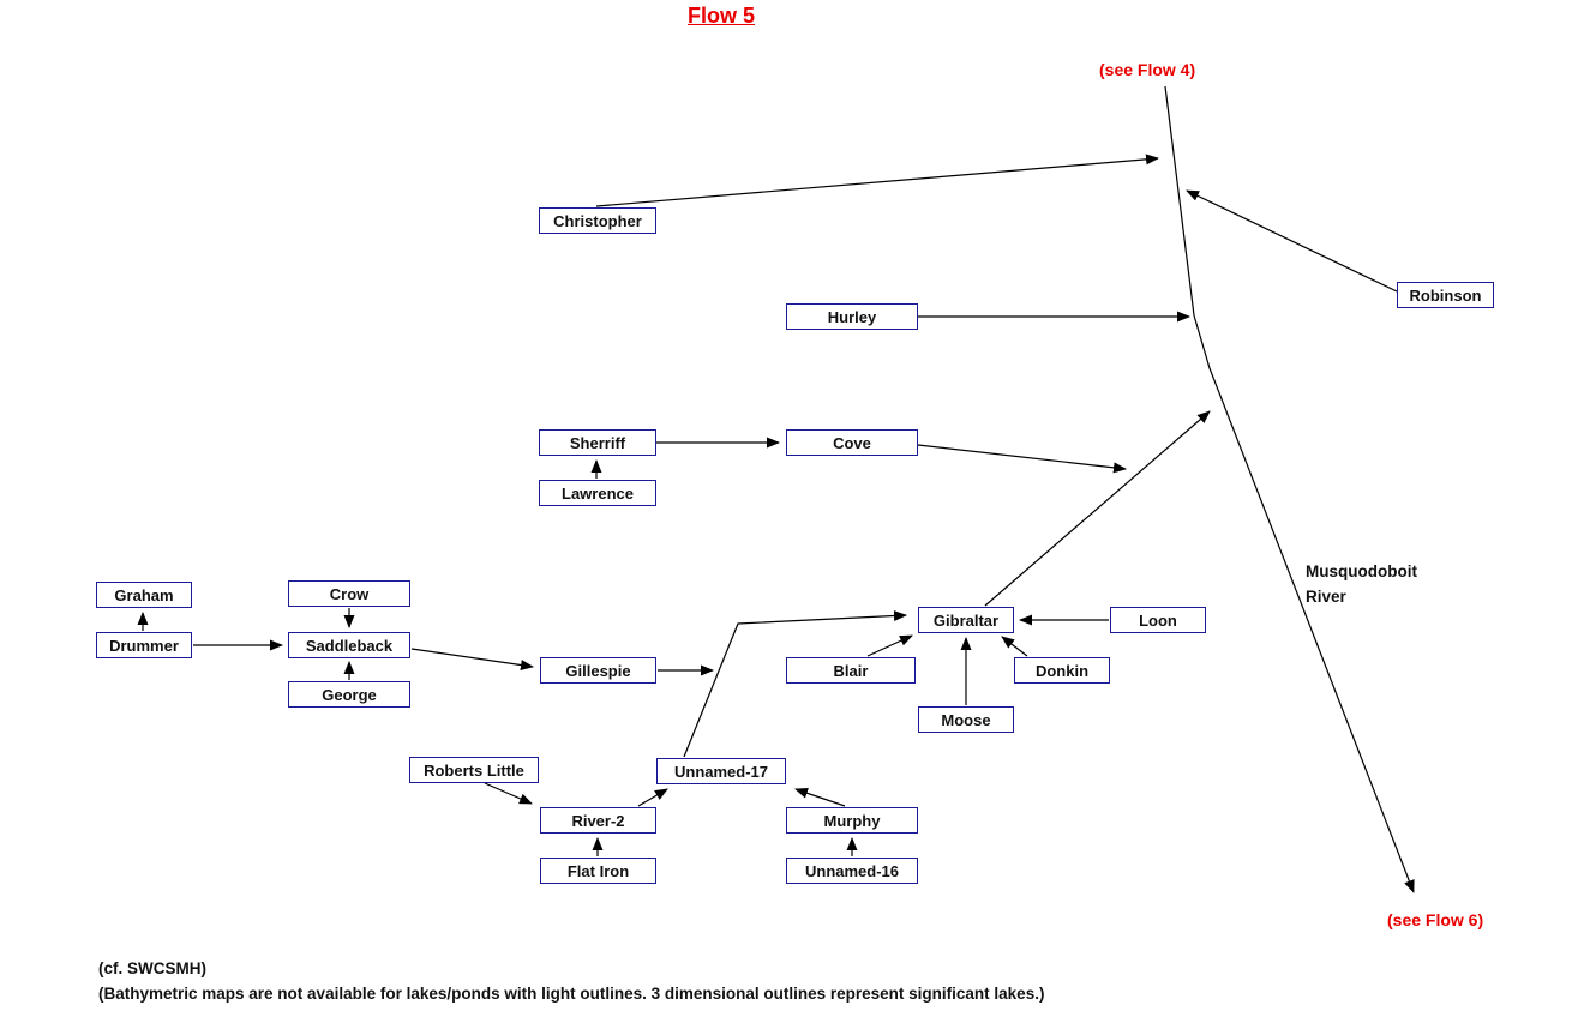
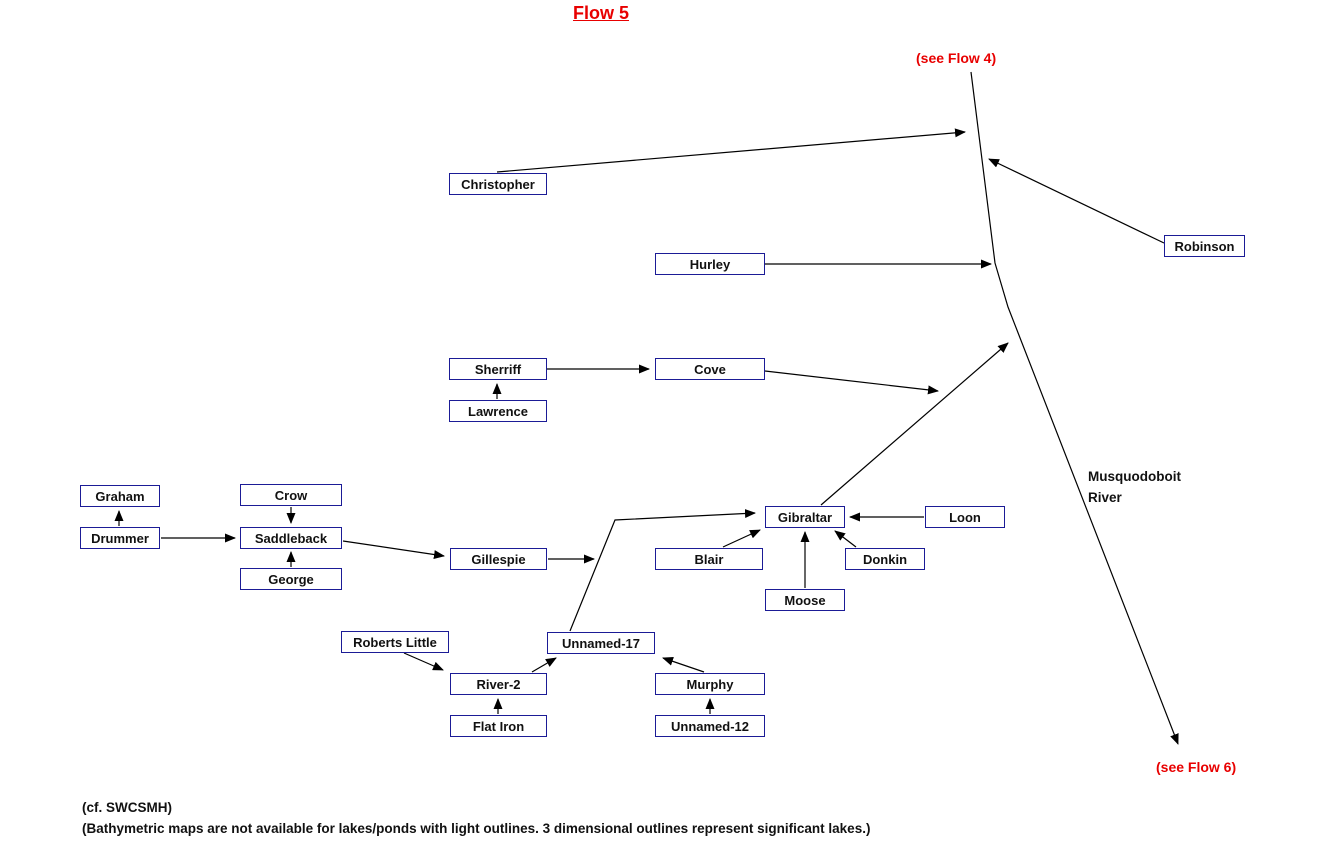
  Flow 5
  (see Flow 4)
  (see Flow 6)
  Musquodoboit
  River
  Christopher
  Robinson
  Hurley
  Sherriff
  Lawrence
  Cove
  Graham
  Drummer
  Crow
  Saddleback
  George
  Gillespie
  Gibraltar
  Blair
  Loon
  Donkin
  Moose
  Roberts Little
  Unnamed-17
  River-2
  Flat Iron
  Murphy
- Unnamed-16
+ Unnamed-12
  (cf. SWCSMH)
  (Bathymetric maps are not available for lakes/ponds with light outlines. 3 dimensional outlines represent significant lakes.)
